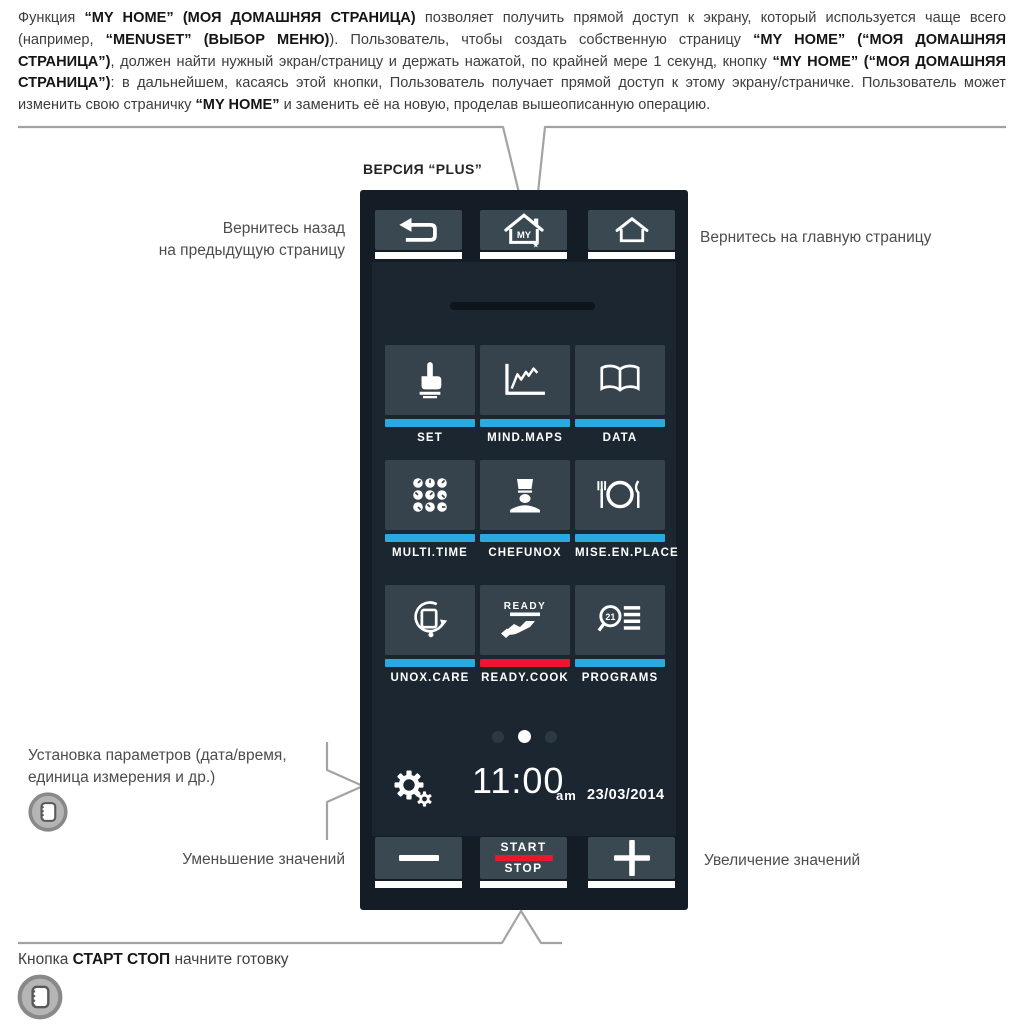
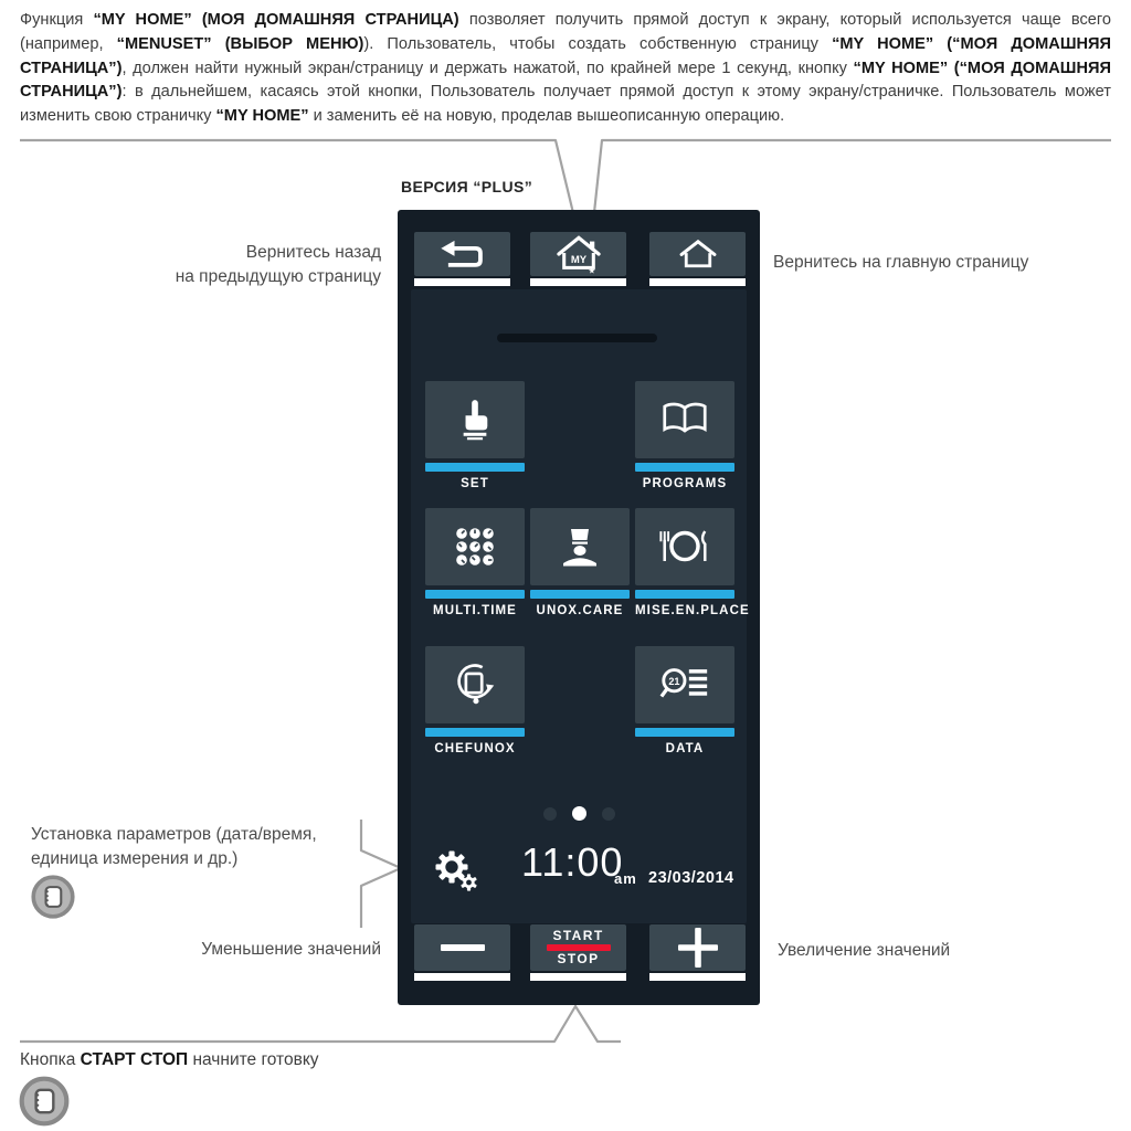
  Функция “MY HOME” (МОЯ ДОМАШНЯЯ СТРАНИЦА) позволяет получить прямой доступ к экрану, который используется чаще всего (например, “MENUSET” (ВЫБОР МЕНЮ)). Пользователь, чтобы создать собственную страницу “MY HOME” (“МОЯ ДОМАШНЯЯ СТРАНИЦА”), должен найти нужный экран/страницу и держать нажатой, по крайней мере 1 секунд, кнопку “MY HOME” (“МОЯ ДОМАШНЯЯ СТРАНИЦА”): в дальнейшем, касаясь этой кнопки, Пользователь получает прямой доступ к этому экрану/страничке. Пользователь может изменить свою страничку “MY HOME” и заменить её на новую, проделав вышеописанную операцию.
  ВЕРСИЯ “PLUS”
  Вернитесь назад
  на предыдущую страницу
  Вернитесь на главную страницу
  Установка параметров (дата/время,
  единица измерения и др.)
  Уменьшение значений
  Увеличение значений
  Кнопка СТАРТ СТОП начните готовку
  MY
  ★
  SET
- MIND.MAPS
- DATA
+ PROGRAMS
  MULTI.TIME
- CHEFUNOX
+ UNOX.CARE
  MISE.EN.PLACE
- UNOX.CARE
+ CHEFUNOX
- READY
- READY.COOK
  21
- PROGRAMS
+ DATA
  11:00
  am
  23/03/2014
  START
  STOP
